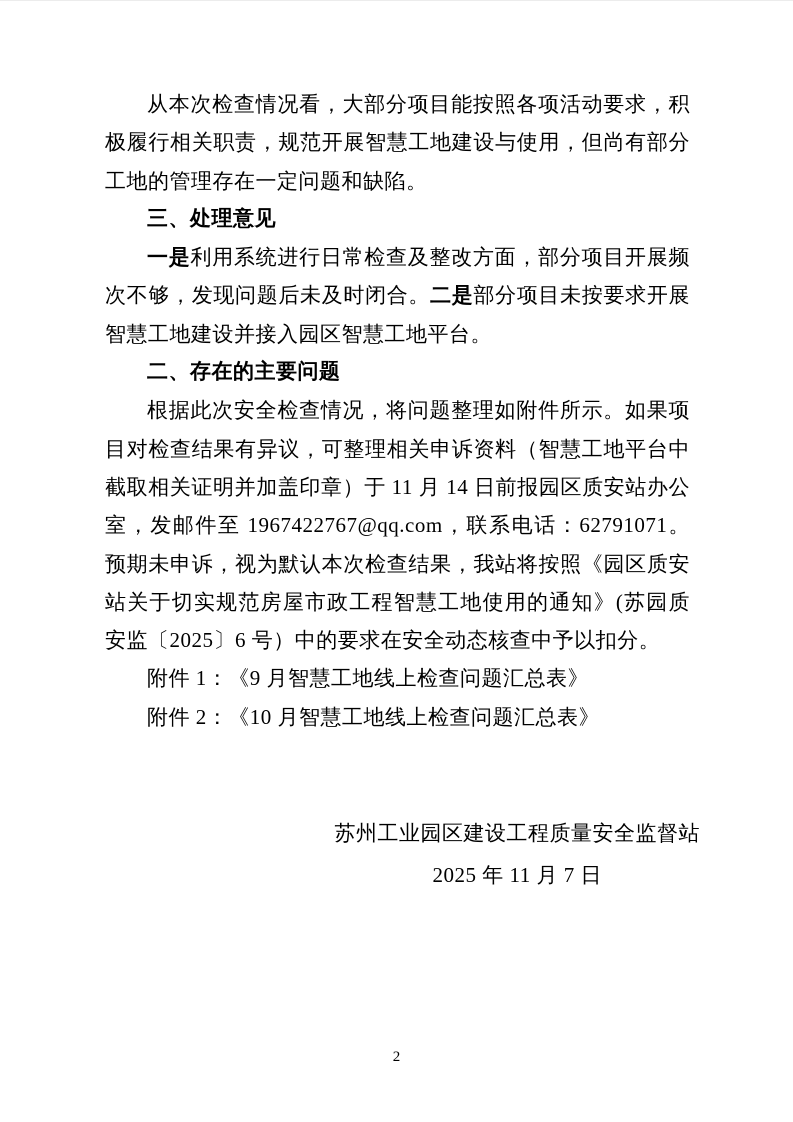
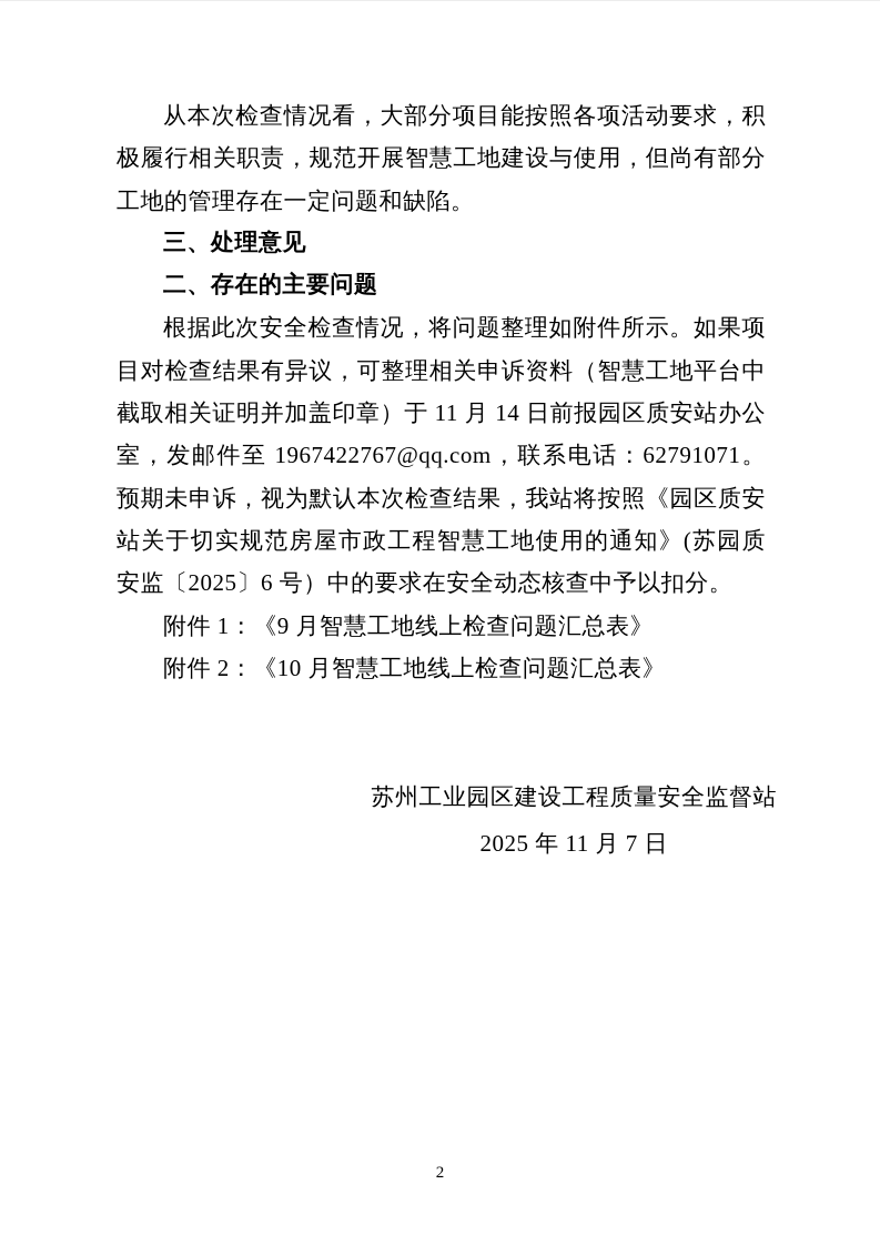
  从本次检查情况看，大部分项目能按照各项活动要求，积极履行相关职责，规范开展智慧工地建设与使用，但尚有部分工地的管理存在一定问题和缺陷。
  三、处理意见
- 一是利用系统进行日常检查及整改方面，部分项目开展频次不够，发现问题后未及时闭合。二是部分项目未按要求开展智慧工地建设并接入园区智慧工地平台。
  二、存在的主要问题
  根据此次安全检查情况，将问题整理如附件所示。如果项目对检查结果有异议，可整理相关申诉资料（智慧工地平台中截取相关证明并加盖印章）于 11 月 14 日前报园区质安站办公室，发邮件至 1967422767@qq.com，联系电话：62791071。预期未申诉，视为默认本次检查结果，我站将按照《园区质安站关于切实规范房屋市政工程智慧工地使用的通知》(苏园质安监〔2025〕6 号）中的要求在安全动态核查中予以扣分。
  附件 1：《9 月智慧工地线上检查问题汇总表》
  附件 2：《10 月智慧工地线上检查问题汇总表》
  苏州工业园区建设工程质量安全监督站
  2025 年 11 月 7 日
  2
